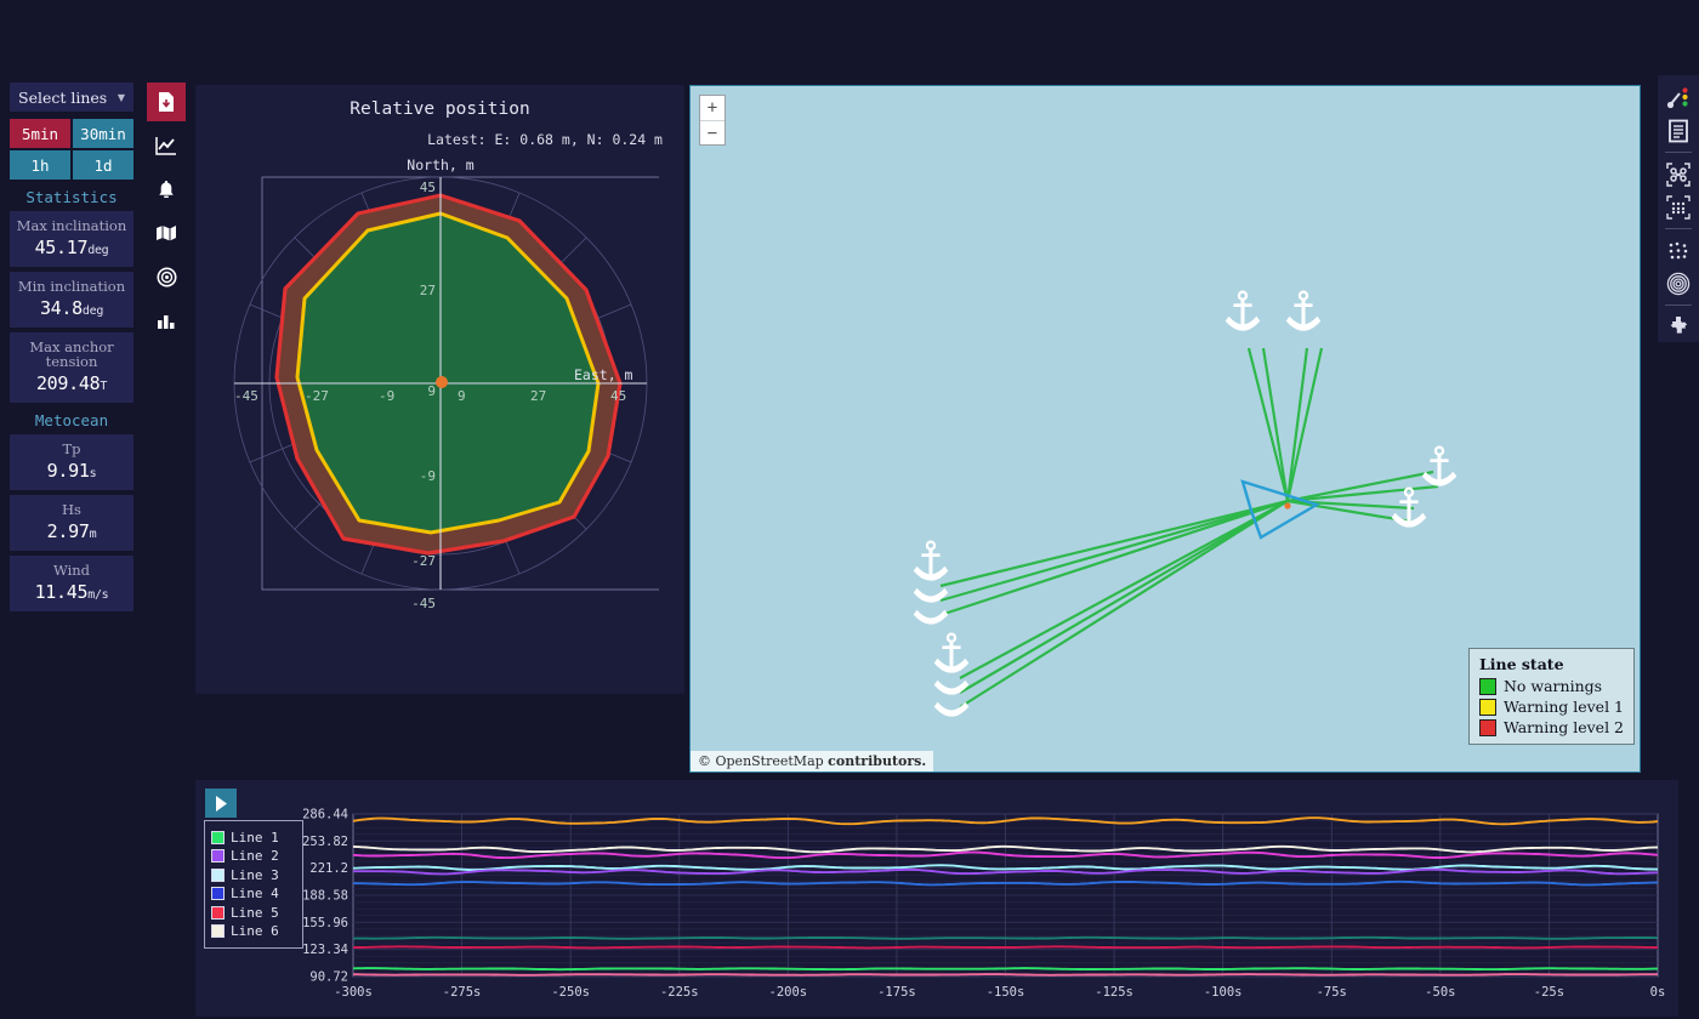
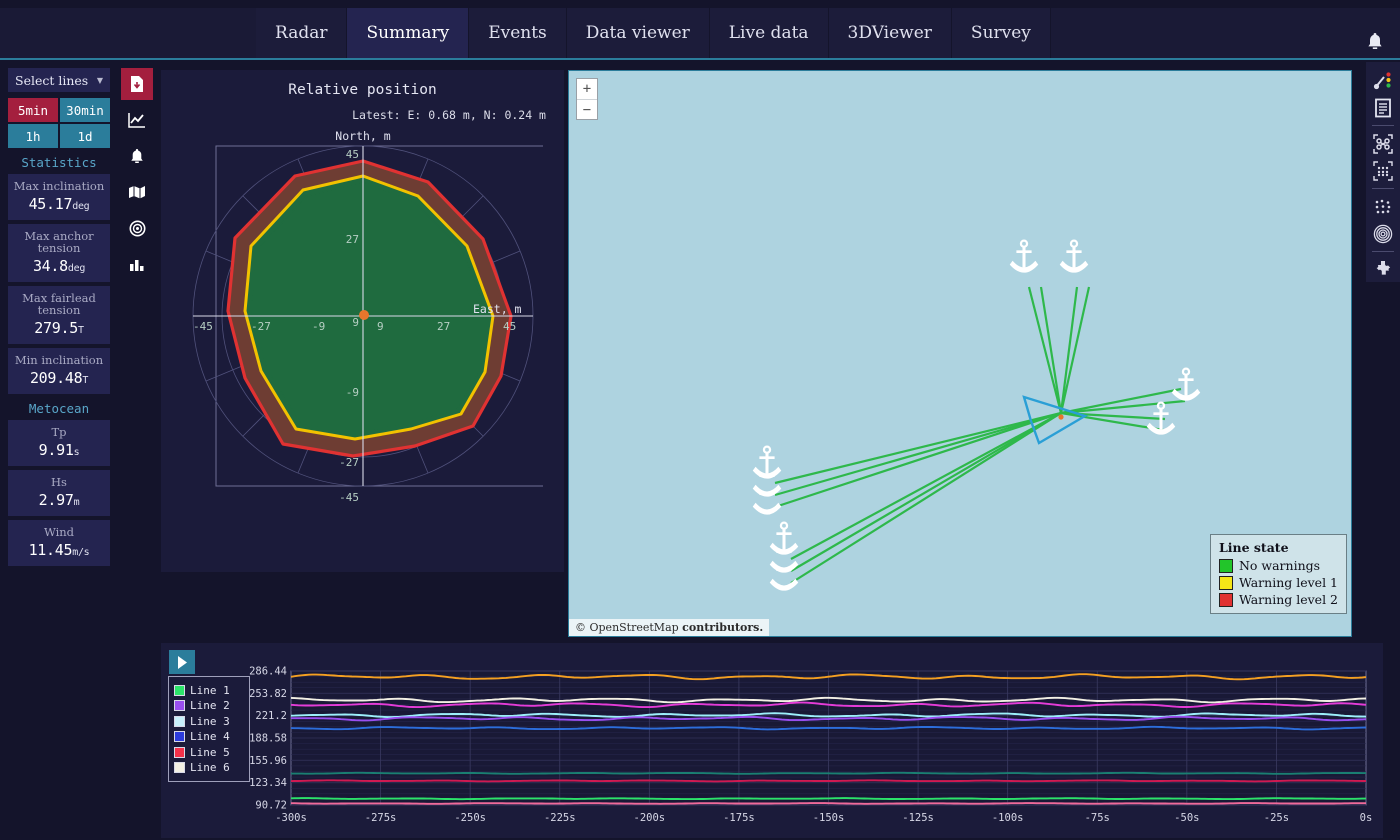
+ Radar
+ Summary
+ Events
+ Data viewer
+ Live data
+ 3DViewer
+ Survey
  Select lines
  ▼
  5min
  30min
  1h
  1d
  Statistics
  Max inclination
  45.17deg
- Min inclination
+ Max anchor tension
  34.8deg
+ Max fairlead tension
+ 279.5T
- Max anchor tension
+ Min inclination
  209.48T
  Metocean
  Tp
  9.91s
  Hs
  2.97m
  Wind
  11.45m/s
  Relative position
  Latest: E: 0.68 m, N: 0.24 m
  45
  27
  9
  -9
  -27
  -45
  -45
  -27
  -9
  9
  27
  45
  North, m
  East, m
  +
  −
  Line state
  No warnings
  Warning level 1
  Warning level 2
  © OpenStreetMap contributors.
  Line 1
  Line 2
  Line 3
  Line 4
  Line 5
  Line 6
  90.72
  123.34
  155.96
  188.58
  221.2
  253.82
  286.44
  -300s
  -275s
  -250s
  -225s
  -200s
  -175s
  -150s
  -125s
  -100s
  -75s
  -50s
  -25s
  0s
